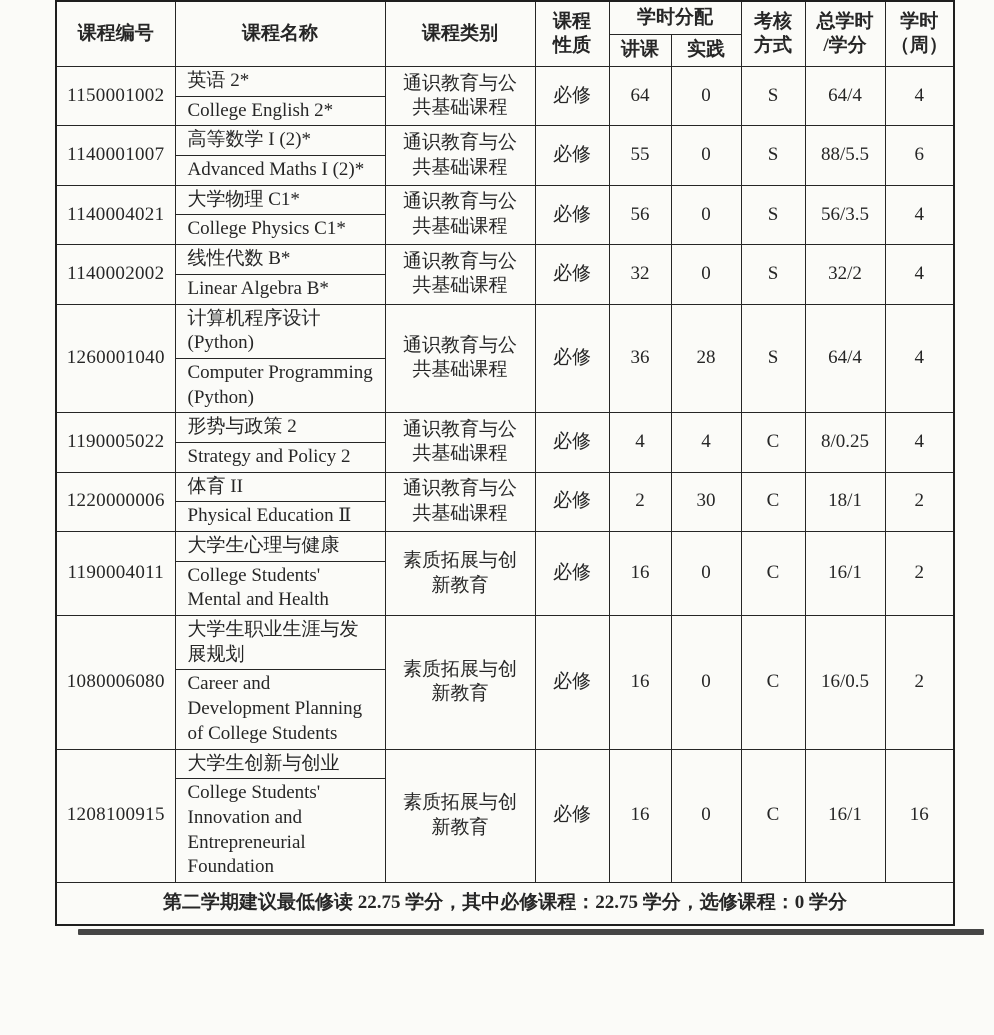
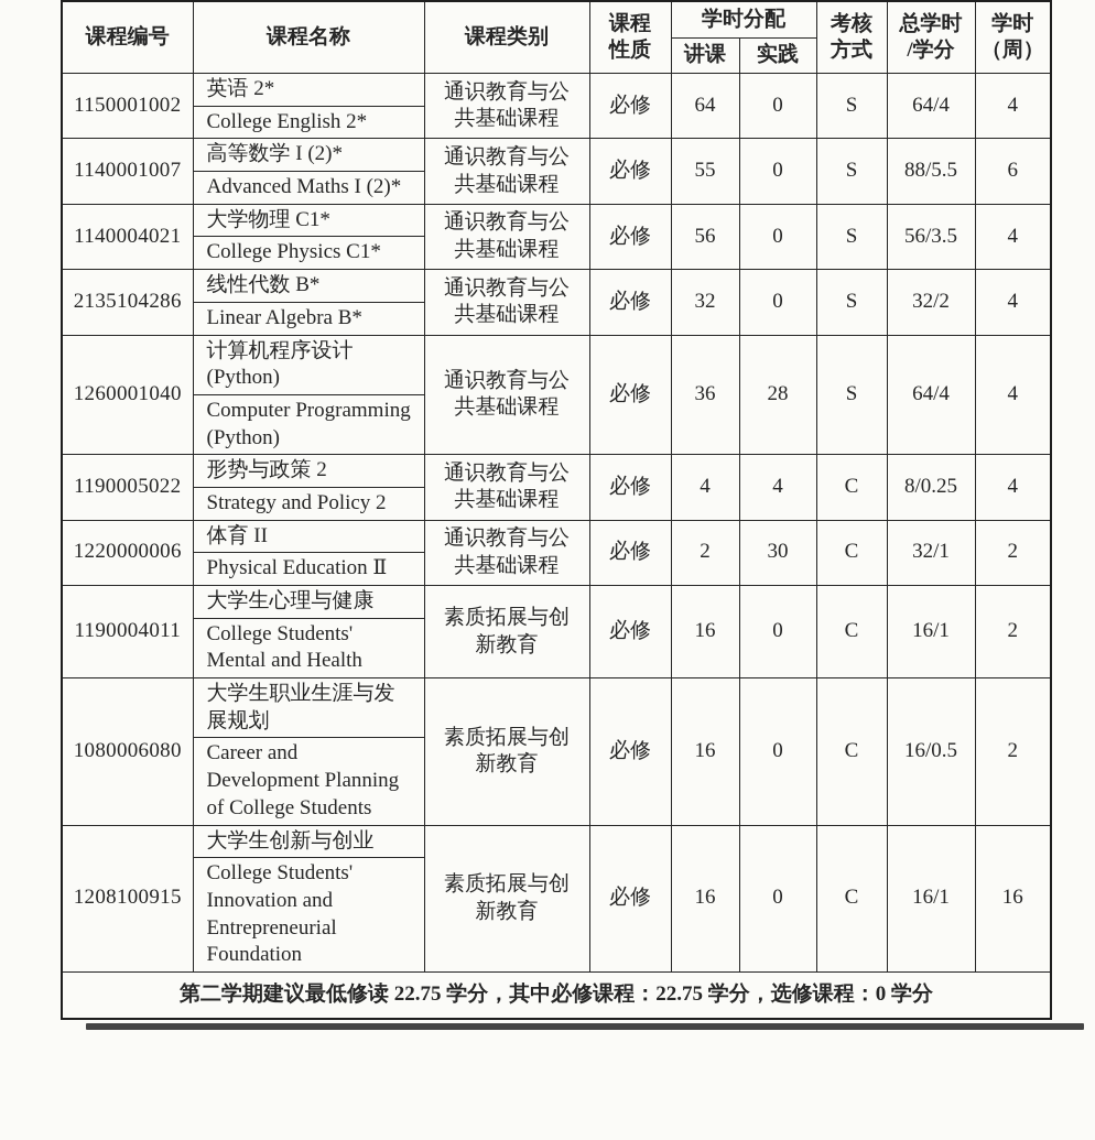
  课程编号	课程名称	课程类别	课程 性质	学时分配	考核 方式	总学时 /学分	学时 （周）
  讲课	实践
  1150001002	英语 2* College English 2*	通识教育与公共基础课程	必修	64	0	S	64/4	4
  1140001007	高等数学 I (2)* Advanced Maths I (2)*	通识教育与公共基础课程	必修	55	0	S	88/5.5	6
  1140004021	大学物理 C1* College Physics C1*	通识教育与公共基础课程	必修	56	0	S	56/3.5	4
- 1140002002	线性代数 B* Linear Algebra B*	通识教育与公共基础课程	必修	32	0	S	32/2	4
+ 2135104286	线性代数 B* Linear Algebra B*	通识教育与公共基础课程	必修	32	0	S	32/2	4
  1260001040	计算机程序设计 (Python) Computer Programming (Python)	通识教育与公共基础课程	必修	36	28	S	64/4	4
  1190005022	形势与政策 2 Strategy and Policy 2	通识教育与公共基础课程	必修	4	4	C	8/0.25	4
- 1220000006	体育 II Physical Education Ⅱ	通识教育与公共基础课程	必修	2	30	C	18/1	2
+ 1220000006	体育 II Physical Education Ⅱ	通识教育与公共基础课程	必修	2	30	C	32/1	2
  1190004011	大学生心理与健康 College Students' Mental and Health	素质拓展与创新教育	必修	16	0	C	16/1	2
  1080006080	大学生职业生涯与发展规划 Career and Development Planning of College Students	素质拓展与创新教育	必修	16	0	C	16/0.5	2
  1208100915	大学生创新与创业 College Students' Innovation and Entrepreneurial Foundation	素质拓展与创新教育	必修	16	0	C	16/1	16
  第二学期建议最低修读 22.75 学分，其中必修课程：22.75 学分，选修课程：0 学分
